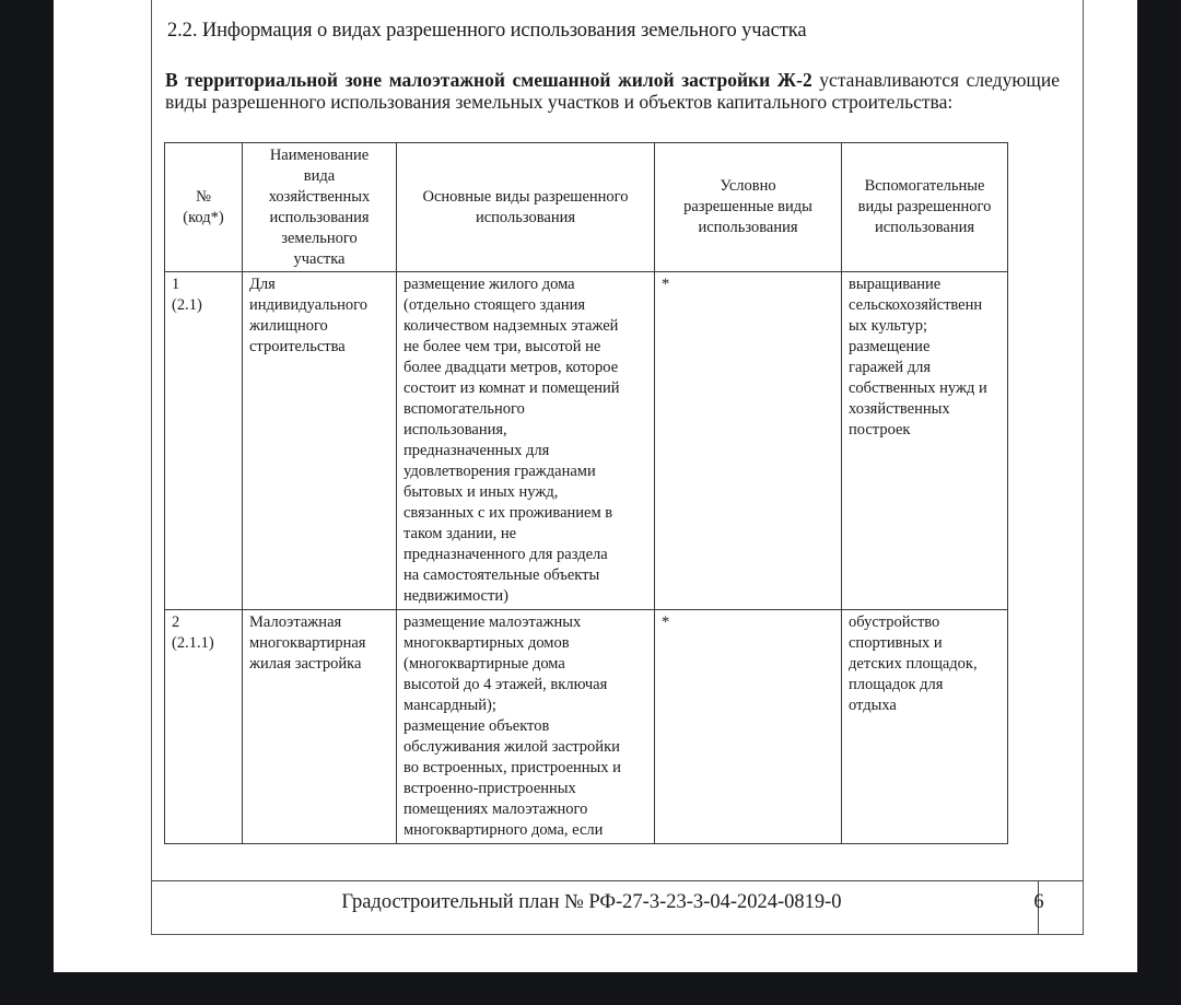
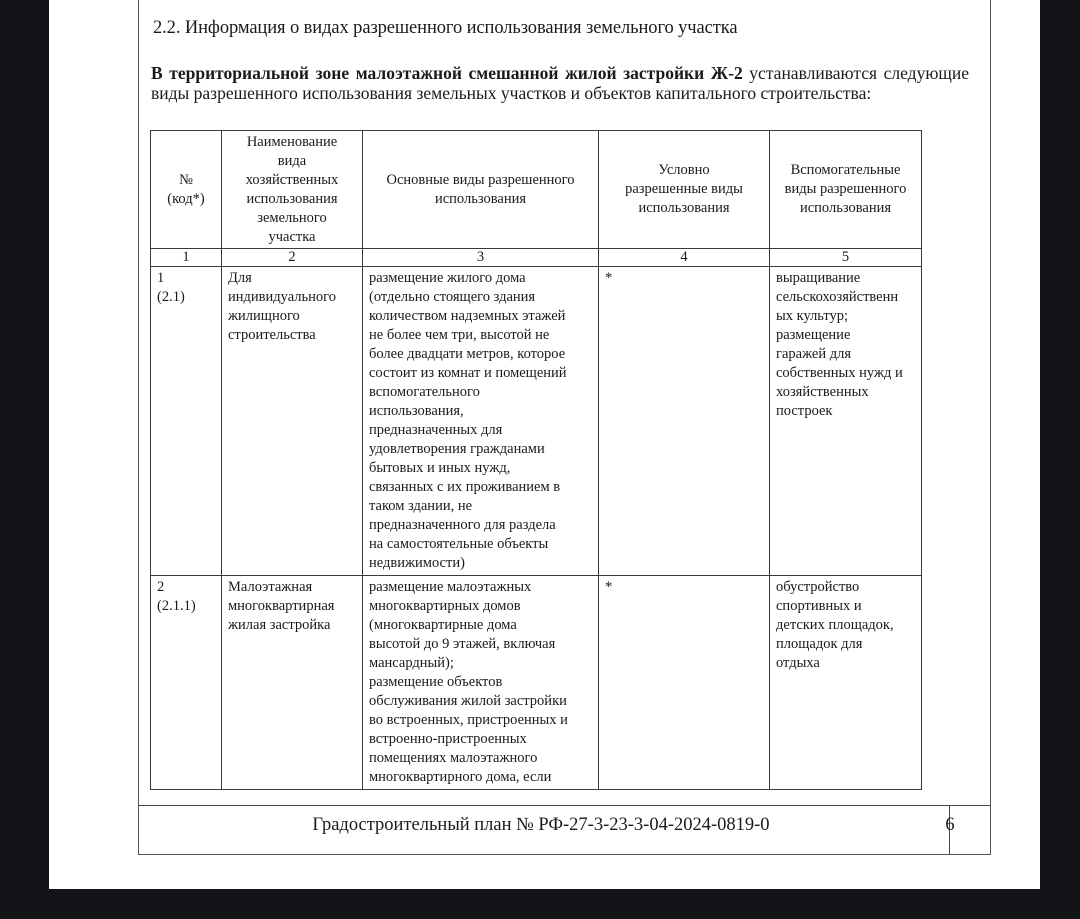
  2.2. Информация о видах разрешенного использования земельного участка
  В территориальной зоне малоэтажной смешанной жилой застройки Ж-2 устанавливаются следующие виды разрешенного использования земельных участков и объектов капитального строительства:
  № (код*)	Наименование вида хозяйственных использования земельного участка	Основные виды разрешенного использования	Условно разрешенные виды использования	Вспомогательные виды разрешенного использования
+ 1	2	3	4	5
  1 (2.1)	Для индивидуального жилищного строительства	размещение жилого дома (отдельно стоящего здания количеством надземных этажей не более чем три, высотой не более двадцати метров, которое состоит из комнат и помещений вспомогательного использования, предназначенных для удовлетворения гражданами бытовых и иных нужд, связанных с их проживанием в таком здании, не предназначенного для раздела на самостоятельные объекты недвижимости)	*	выращивание сельскохозяйственн ых культур; размещение гаражей для собственных нужд и хозяйственных построек
- 2 (2.1.1)	Малоэтажная многоквартирная жилая застройка	размещение малоэтажных многоквартирных домов (многоквартирные дома высотой до 4 этажей, включая мансардный); размещение объектов обслуживания жилой застройки во встроенных, пристроенных и встроенно-пристроенных помещениях малоэтажного многоквартирного дома, если	*	обустройство спортивных и детских площадок, площадок для отдыха
+ 2 (2.1.1)	Малоэтажная многоквартирная жилая застройка	размещение малоэтажных многоквартирных домов (многоквартирные дома высотой до 9 этажей, включая мансардный); размещение объектов обслуживания жилой застройки во встроенных, пристроенных и встроенно-пристроенных помещениях малоэтажного многоквартирного дома, если	*	обустройство спортивных и детских площадок, площадок для отдыха
  Градостроительный план № РФ-27-3-23-3-04-2024-0819-0
  6
